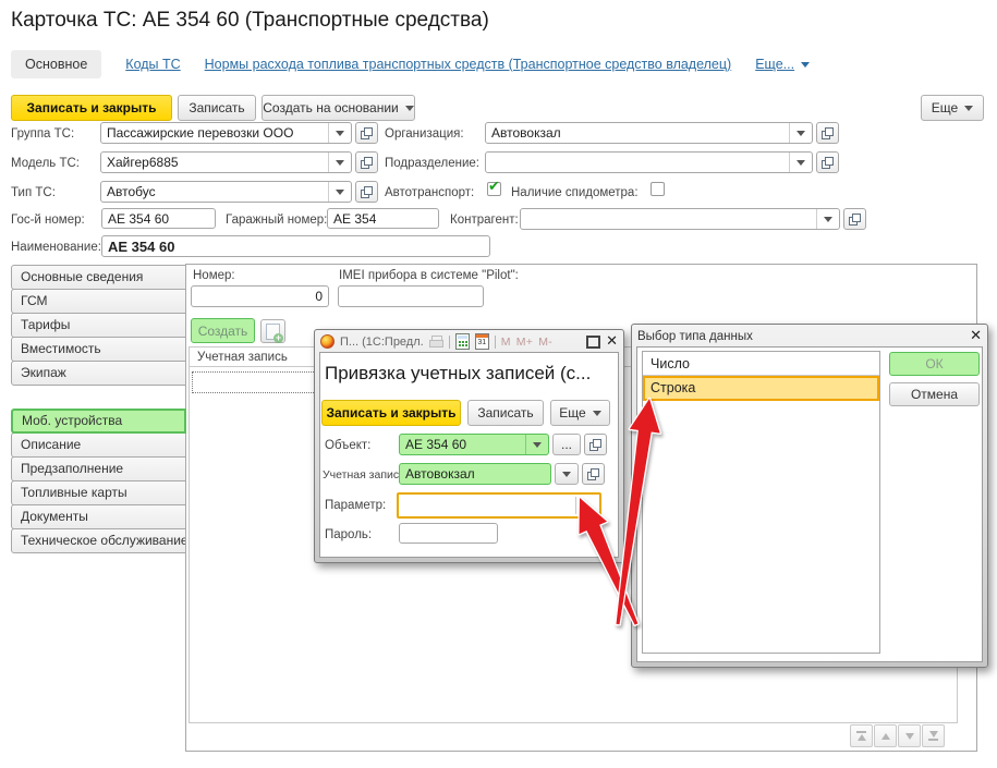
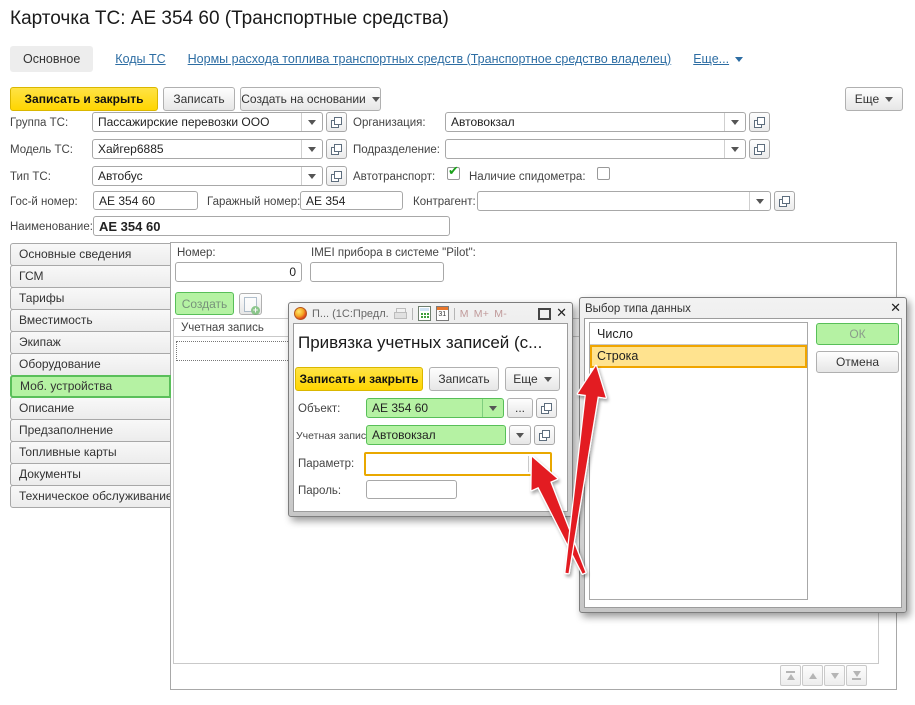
  Карточка ТС: АЕ 354 60 (Транспортные средства)
  Основное
  Коды ТС
  Нормы расхода топлива транспортных средств (Транспортное средство владелец)
  Еще...
  Записать и закрыть
  Записать
  Создать на основании
  Еще
  Группа ТС:
  Пассажирские перевозки ООО
  Организация:
  Автовокзал
  Модель ТС:
  Хайгер6885
  Подразделение:
  Тип ТС:
  Автобус
  Автотранспорт:
  ✔
  Наличие спидометра:
  Гос-й номер:
  АЕ 354 60
  Гаражный номер:
  АЕ 354
  Контрагент:
  Наименование:
  АЕ 354 60
  Основные сведения
  ГСМ
  Тарифы
  Вместимость
  Экипаж
+ Оборудование
  Моб. устройства
  Описание
  Предзаполнение
  Топливные карты
  Документы
  Техническое обслуживание
  Номер:
  0
  IMEI прибора в системе "Pilot":
  Создать
  +
  Учетная запись
  П... (1С:Предл.
  M
  M+
  M-
  ✕
  Привязка учетных записей (с...
  Записать и закрыть
  Записать
  Еще
  Объект:
  АЕ 354 60
  ...
  Учетная запис
  Автовокзал
  Параметр:
  Пароль:
  Выбор типа данных
  ✕
  Число
  Строка
  ОК
  Отмена
